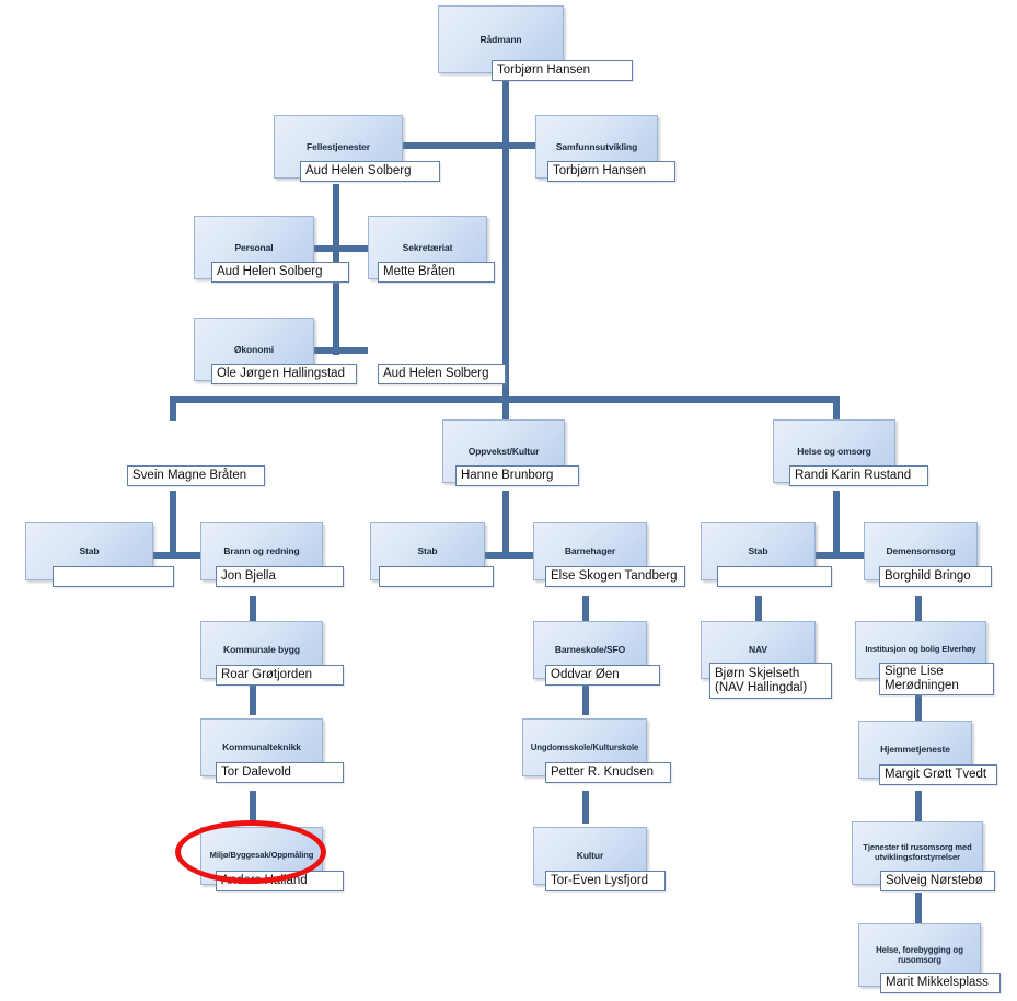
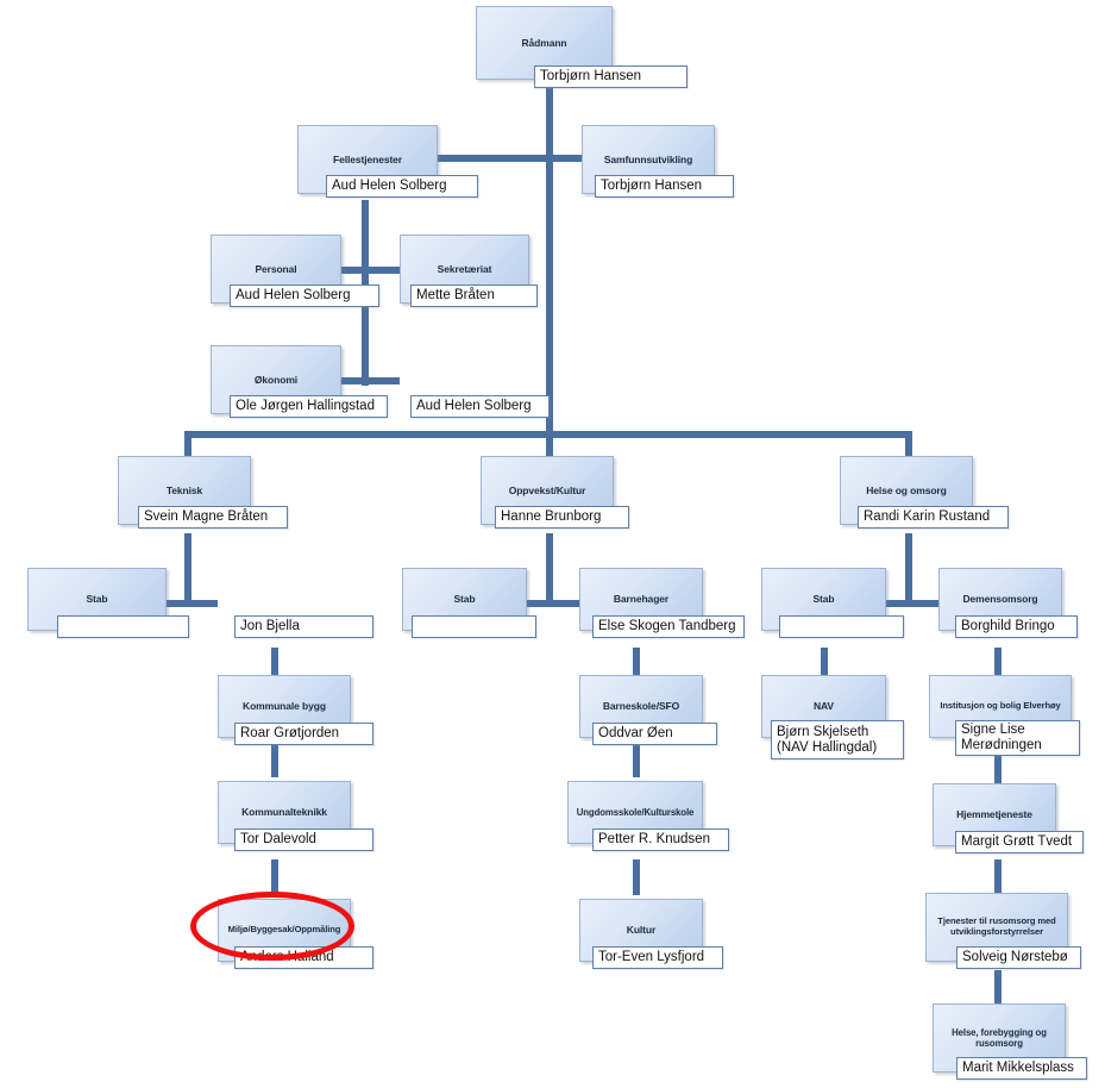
  Rådmann
  Torbjørn Hansen
  Fellestjenester
  Aud Helen Solberg
  Samfunnsutvikling
  Torbjørn Hansen
  Personal
  Aud Helen Solberg
  Sekretæriat
  Mette Bråten
  Økonomi
  Ole Jørgen Hallingstad
  Aud Helen Solberg
+ Teknisk
  Svein Magne Bråten
  Oppvekst/Kultur
  Hanne Brunborg
  Helse og omsorg
  Randi Karin Rustand
  Stab
- Brann og redning
  Jon Bjella
  Kommunale bygg
  Roar Grøtjorden
  Kommunalteknikk
  Tor Dalevold
  Miljø/Byggesak/Oppmåling
  Anders Halland
  Stab
  Barnehager
  Else Skogen Tandberg
  Barneskole/SFO
  Oddvar Øen
  Ungdomsskole/Kulturskole
  Petter R. Knudsen
  Kultur
  Tor-Even Lysfjord
  Stab
  Demensomsorg
  Borghild Bringo
  NAV
  Bjørn Skjelseth
  (NAV Hallingdal)
  Institusjon og bolig Elverhøy
  Signe Lise
  Merødningen
  Hjemmetjeneste
  Margit Grøtt Tvedt
  Tjenester til rusomsorg med utviklingsforstyrrelser
  Solveig Nørstebø
  Helse, forebygging og rusomsorg
  Marit Mikkelsplass
